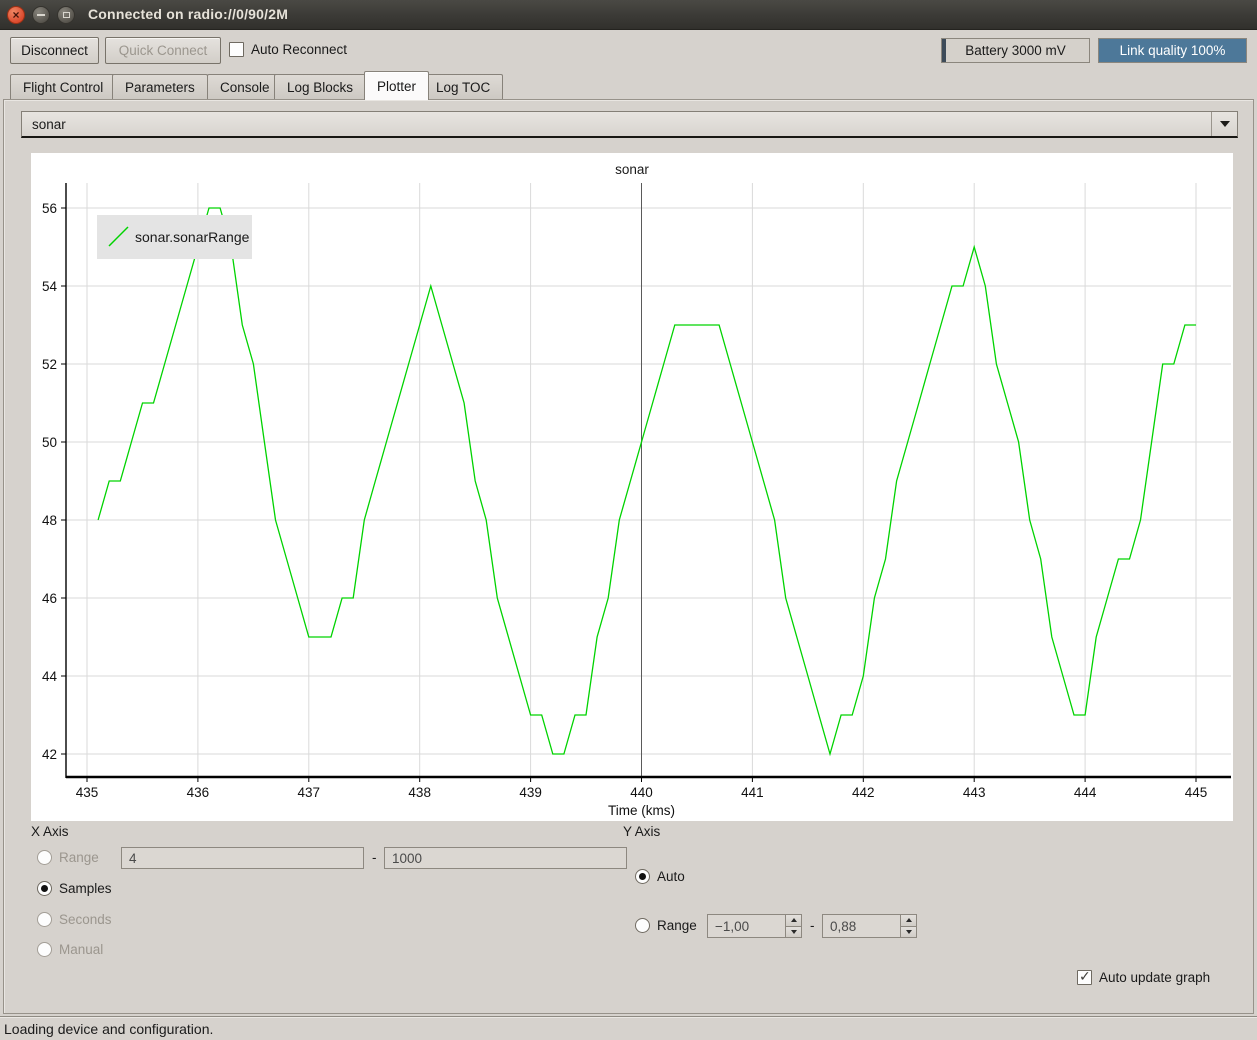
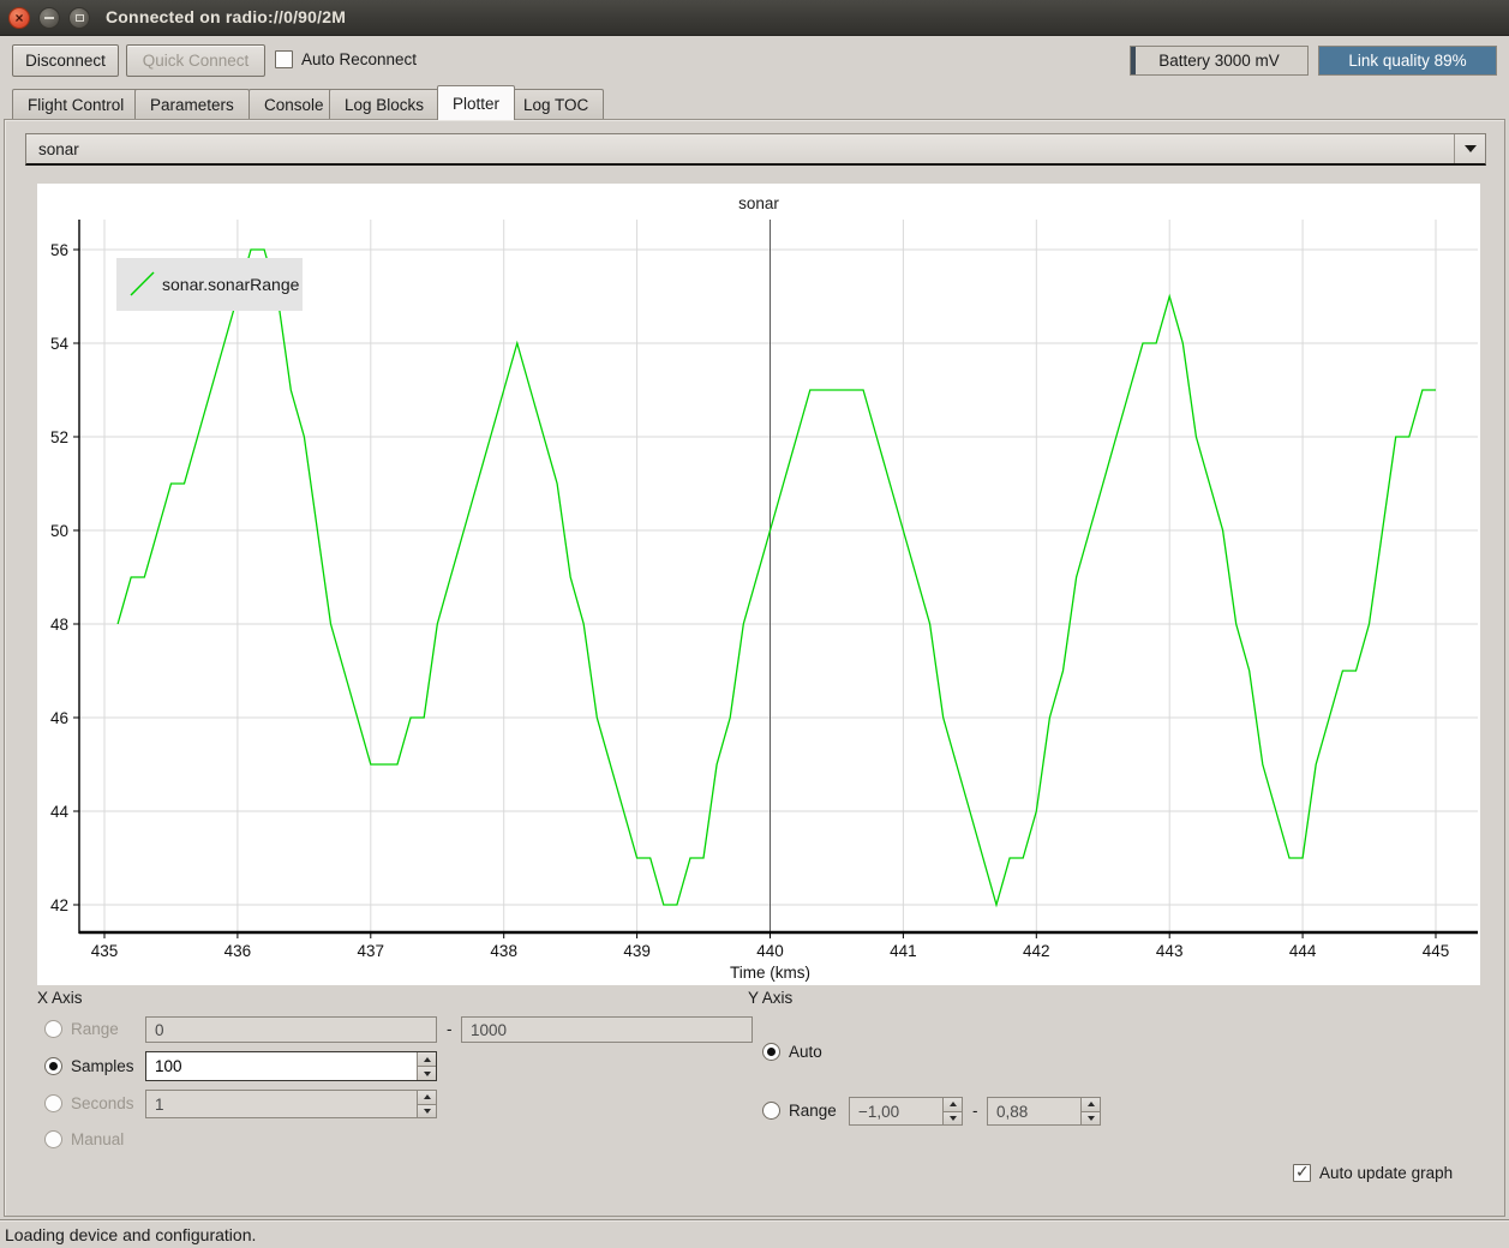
  ×
  Connected on radio://0/90/2M
  Disconnect
  Quick Connect
  Auto Reconnect
  Battery 3000 mV
- Link quality 100%
+ Link quality 89%
  Flight Control
  Parameters
  Console
  Log Blocks
  Plotter
  Log TOC
  sonar
  sonar
  42
  44
  46
  48
  50
  52
  54
  56
  435
  436
  437
  438
  439
  440
  441
  442
  443
  444
  445
  Time (kms)
  sonar.sonarRange
  X Axis
  Range
- 4
+ 0
  -
  1000
  Samples
+ 100
  Seconds
+ 1
  Manual
  Y Axis
  Auto
  Range
  −1,00
  -
  0,88
  Auto update graph
  Loading device and configuration.
